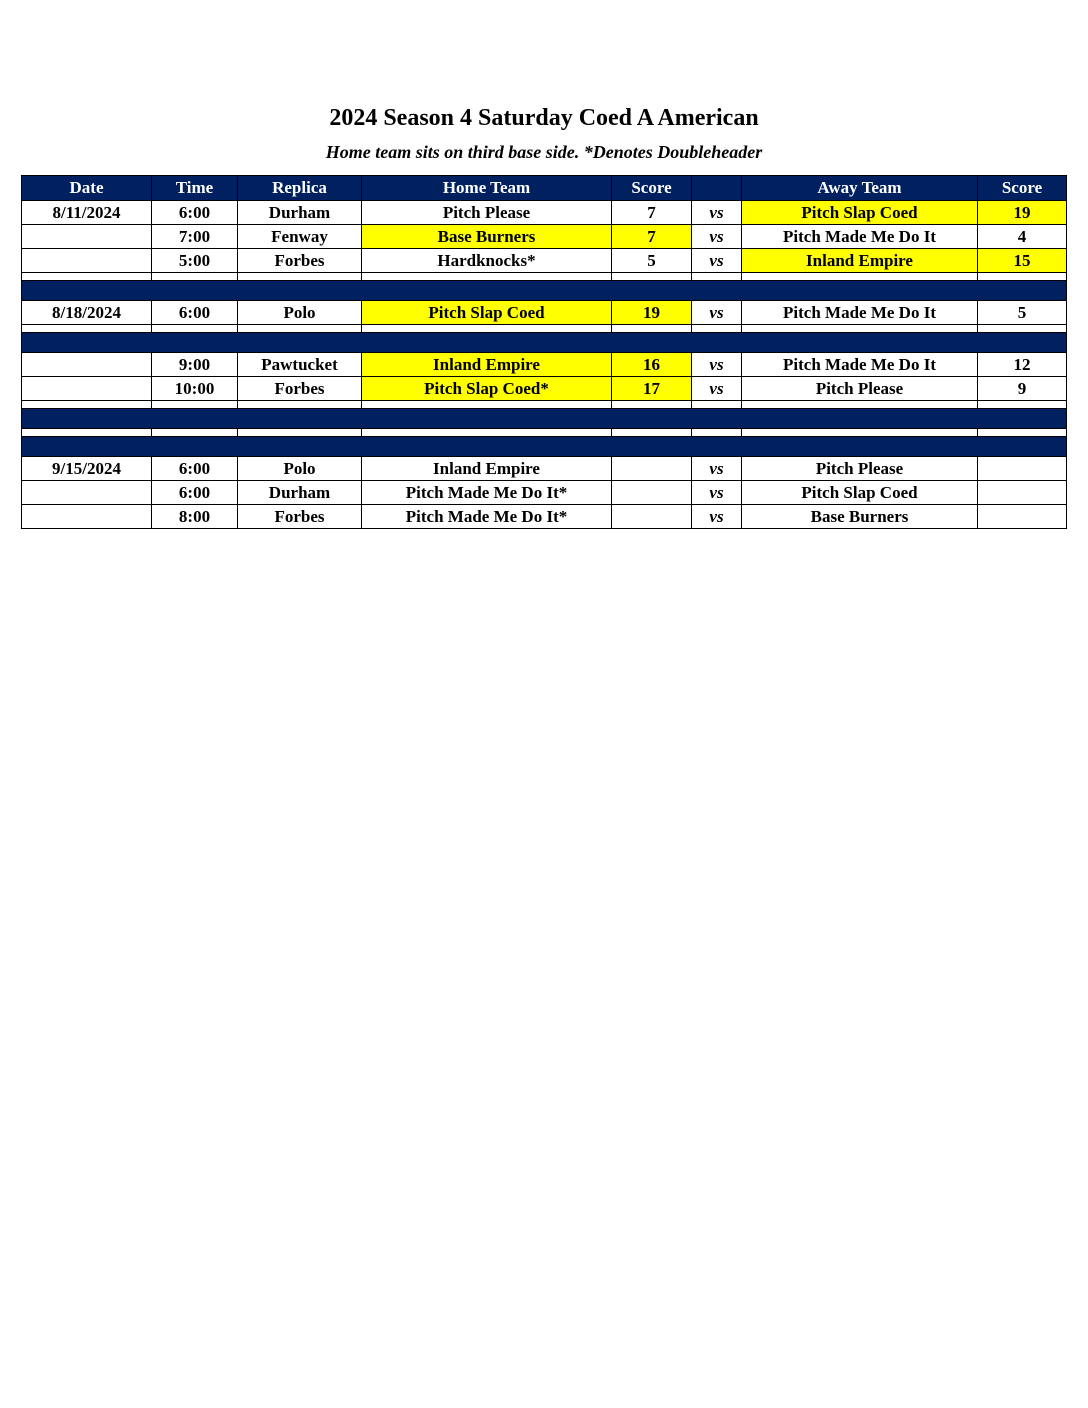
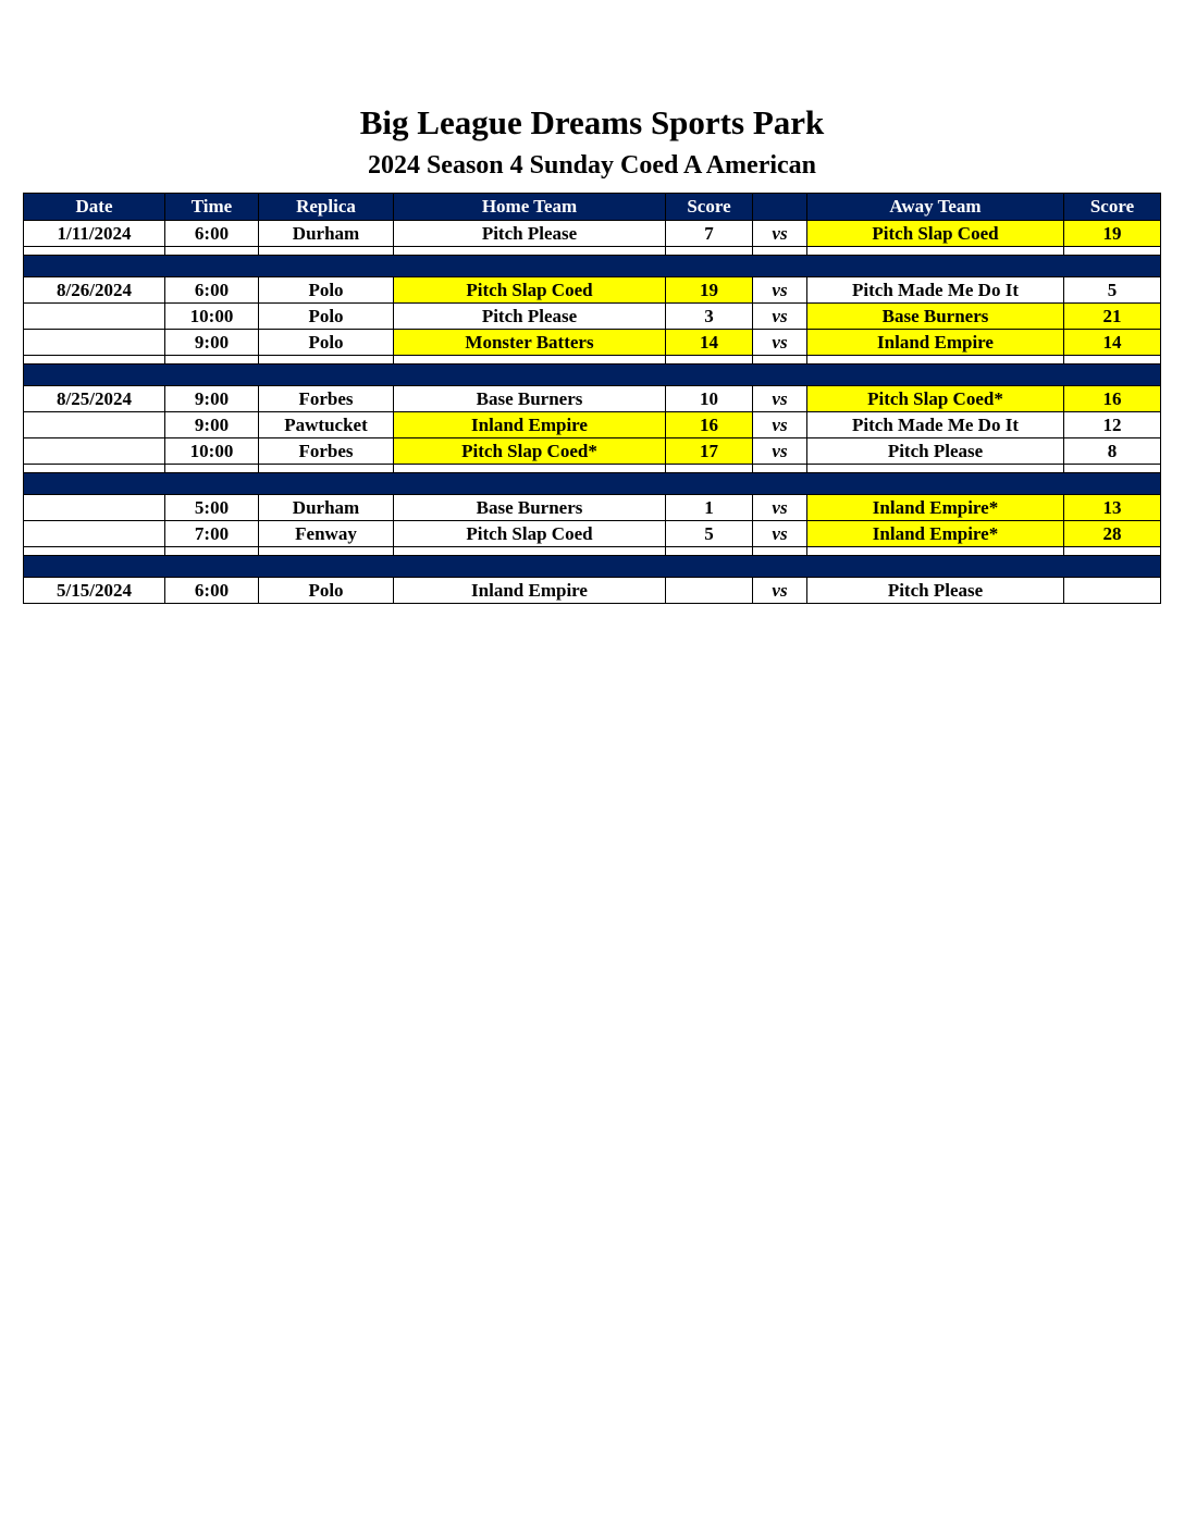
+ Big League Dreams Sports Park
- 2024 Season 4 Saturday Coed A American
+ 2024 Season 4 Sunday Coed A American
- Home team sits on third base side. *Denotes Doubleheader
  Date	Time	Replica	Home Team	Score		Away Team	Score
- 8/11/2024	6:00	Durham	Pitch Please	7	vs	Pitch Slap Coed	19
+ 1/11/2024	6:00	Durham	Pitch Please	7	vs	Pitch Slap Coed	19
- 	7:00	Fenway	Base Burners	7	vs	Pitch Made Me Do It	4
- 	5:00	Forbes	Hardknocks*	5	vs	Inland Empire	15
- 8/18/2024	6:00	Polo	Pitch Slap Coed	19	vs	Pitch Made Me Do It	5
+ 8/26/2024	6:00	Polo	Pitch Slap Coed	19	vs	Pitch Made Me Do It	5
+ 	10:00	Polo	Pitch Please	3	vs	Base Burners	21
+ 	9:00	Polo	Monster Batters	14	vs	Inland Empire	14
+ 8/25/2024	9:00	Forbes	Base Burners	10	vs	Pitch Slap Coed*	16
  	9:00	Pawtucket	Inland Empire	16	vs	Pitch Made Me Do It	12
- 	10:00	Forbes	Pitch Slap Coed*	17	vs	Pitch Please	9
+ 	10:00	Forbes	Pitch Slap Coed*	17	vs	Pitch Please	8
+ 	5:00	Durham	Base Burners	1	vs	Inland Empire*	13
+ 	7:00	Fenway	Pitch Slap Coed	5	vs	Inland Empire*	28
- 9/15/2024	6:00	Polo	Inland Empire		vs	Pitch Please
+ 5/15/2024	6:00	Polo	Inland Empire		vs	Pitch Please
- 	6:00	Durham	Pitch Made Me Do It*		vs	Pitch Slap Coed
- 	8:00	Forbes	Pitch Made Me Do It*		vs	Base Burners
